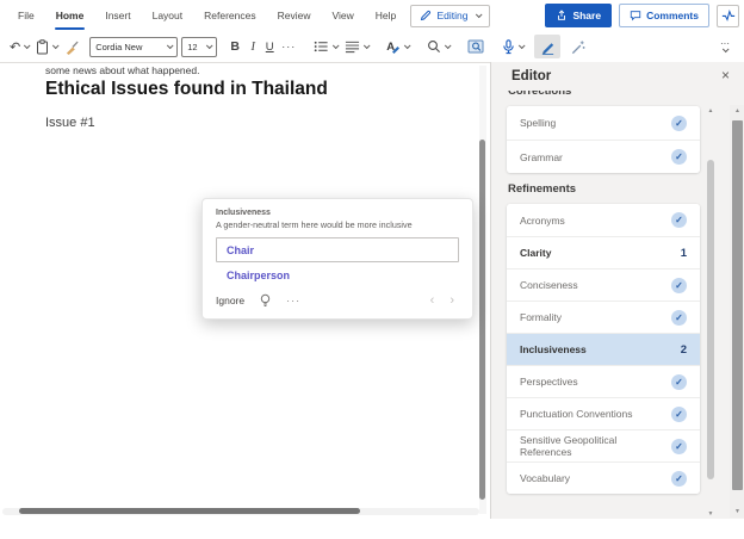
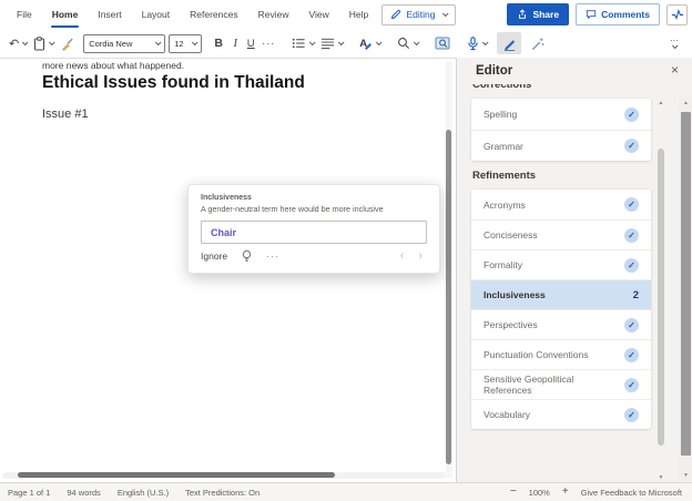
  File
  Home
  Insert
  Layout
  References
  Review
  View
  Help
  Editing
  Share
  Comments
  ↶
  Cordia New
  12
  B
  I
  U
  ···
  A
  ···
- some news about what happened.
+ more news about what happened.
  Ethical Issues found in Thailand
  Issue #1
  A gender-neutral term here would be more inclusive
  Chair
- Chairperson
  Ignore
  ···
  ‹
  ›
  Editor
  ×
  Corrections
  Spelling
  ✓
  Grammar
  ✓
  Refinements
  Acronyms
  ✓
- Clarity
- 1
  Conciseness
  ✓
  Formality
  ✓
  Inclusiveness
  2
  Perspectives
  ✓
  Punctuation Conventions
  ✓
  Sensitive Geopolitical References
  ✓
  Vocabulary
  ✓
+ Page 1 of 1
+ 94 words
+ English (U.S.)
+ Text Predictions: On
+ −
+ 100%
+ +
+ Give Feedback to Microsoft
